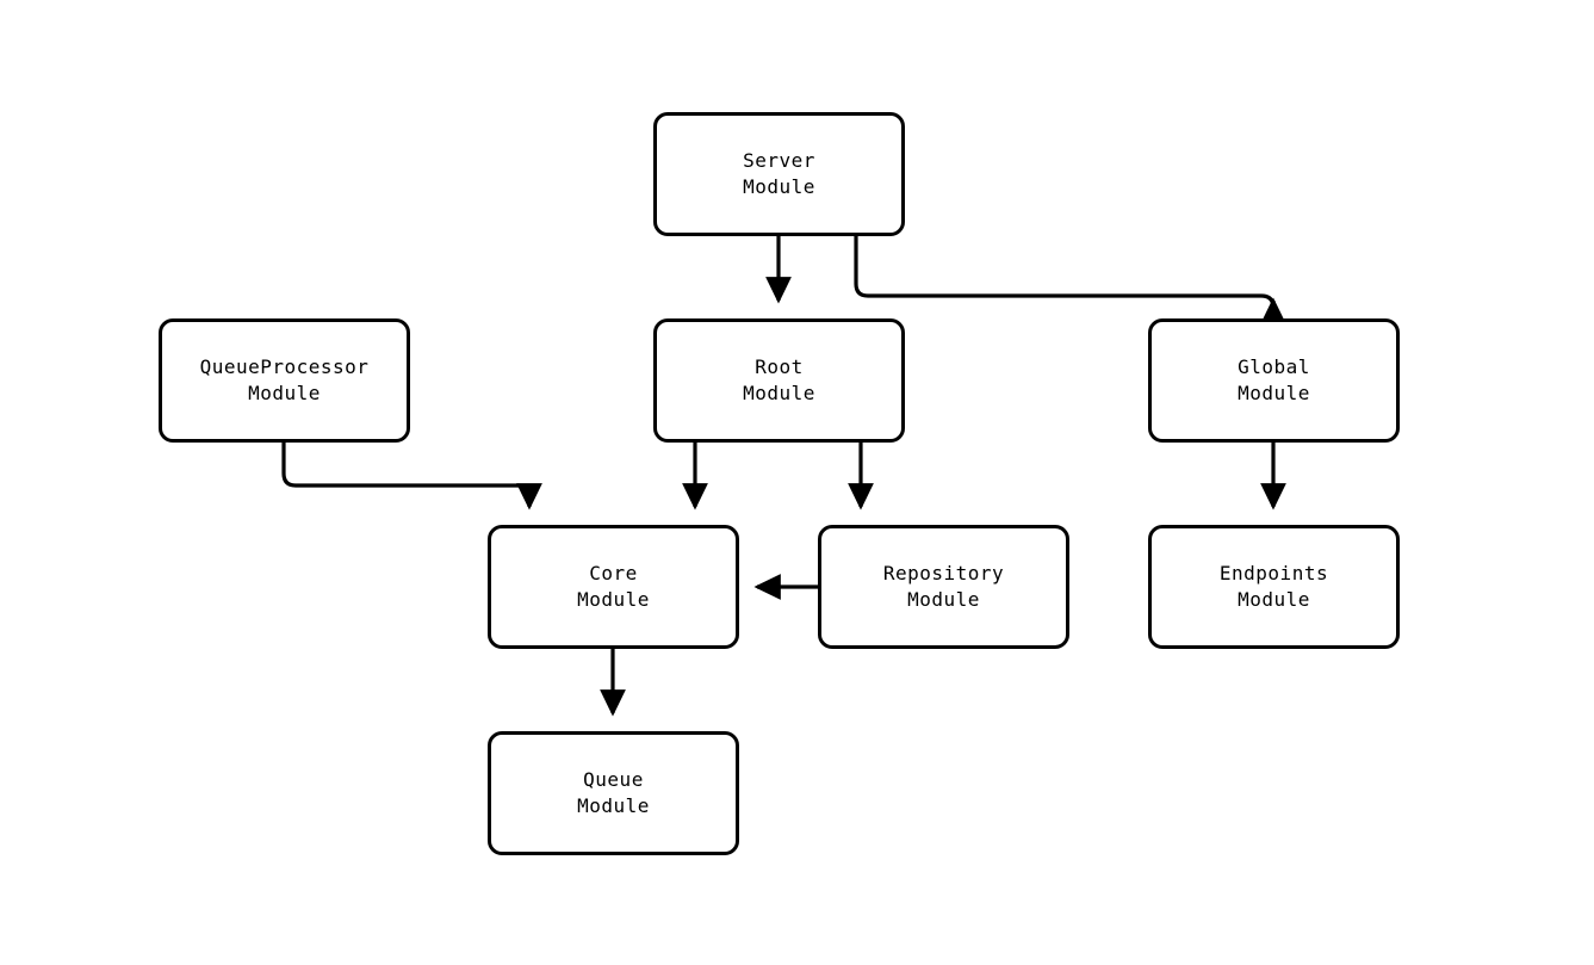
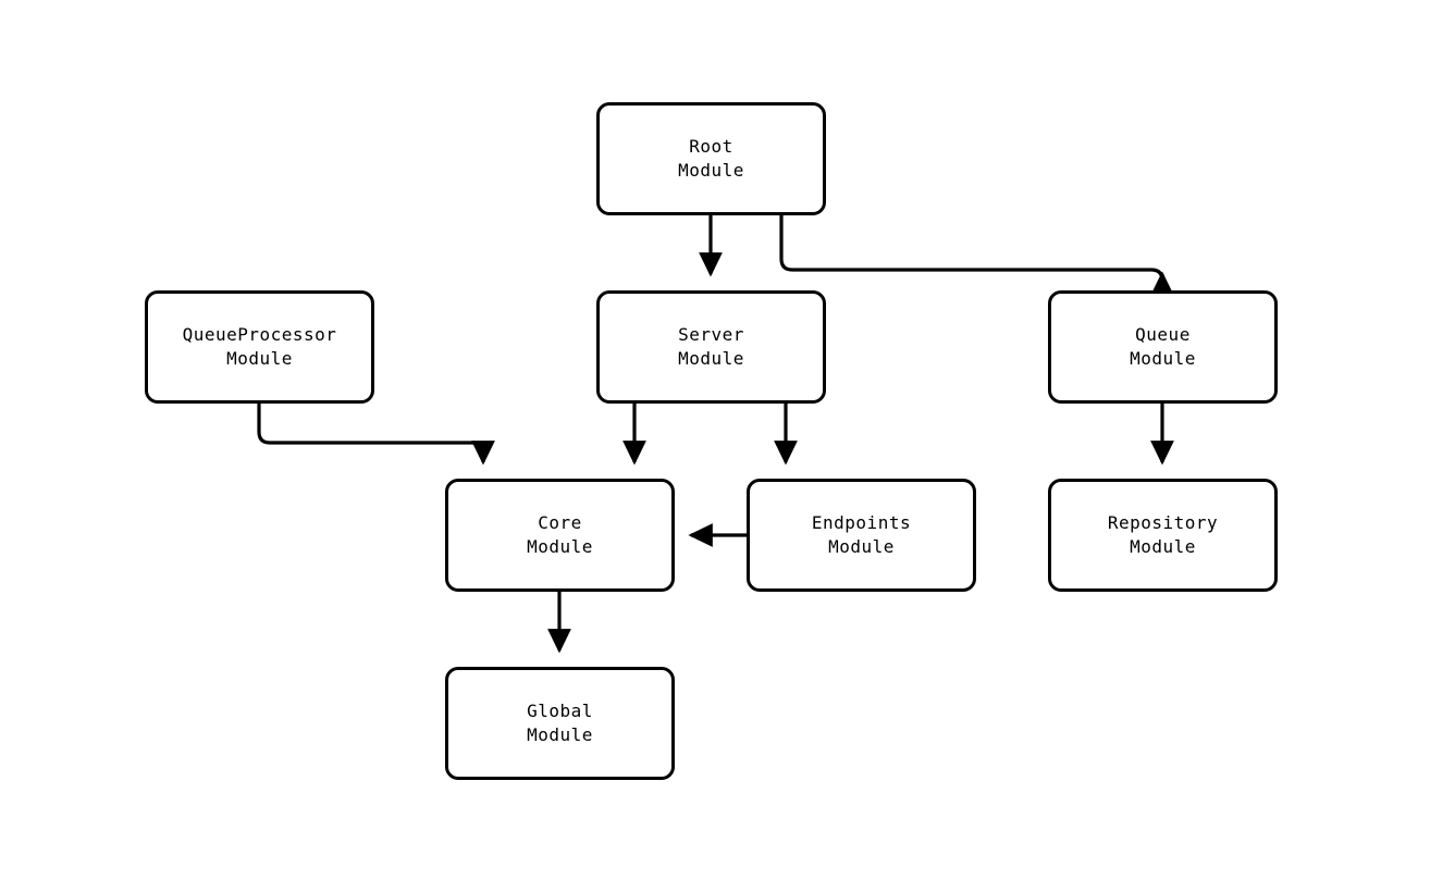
- Server
+ Root
  Module
  QueueProcessor
  Module
- Root
+ Server
  Module
- Global
+ Queue
  Module
  Core
  Module
- Repository
+ Endpoints
  Module
- Endpoints
+ Repository
  Module
- Queue
+ Global
  Module
